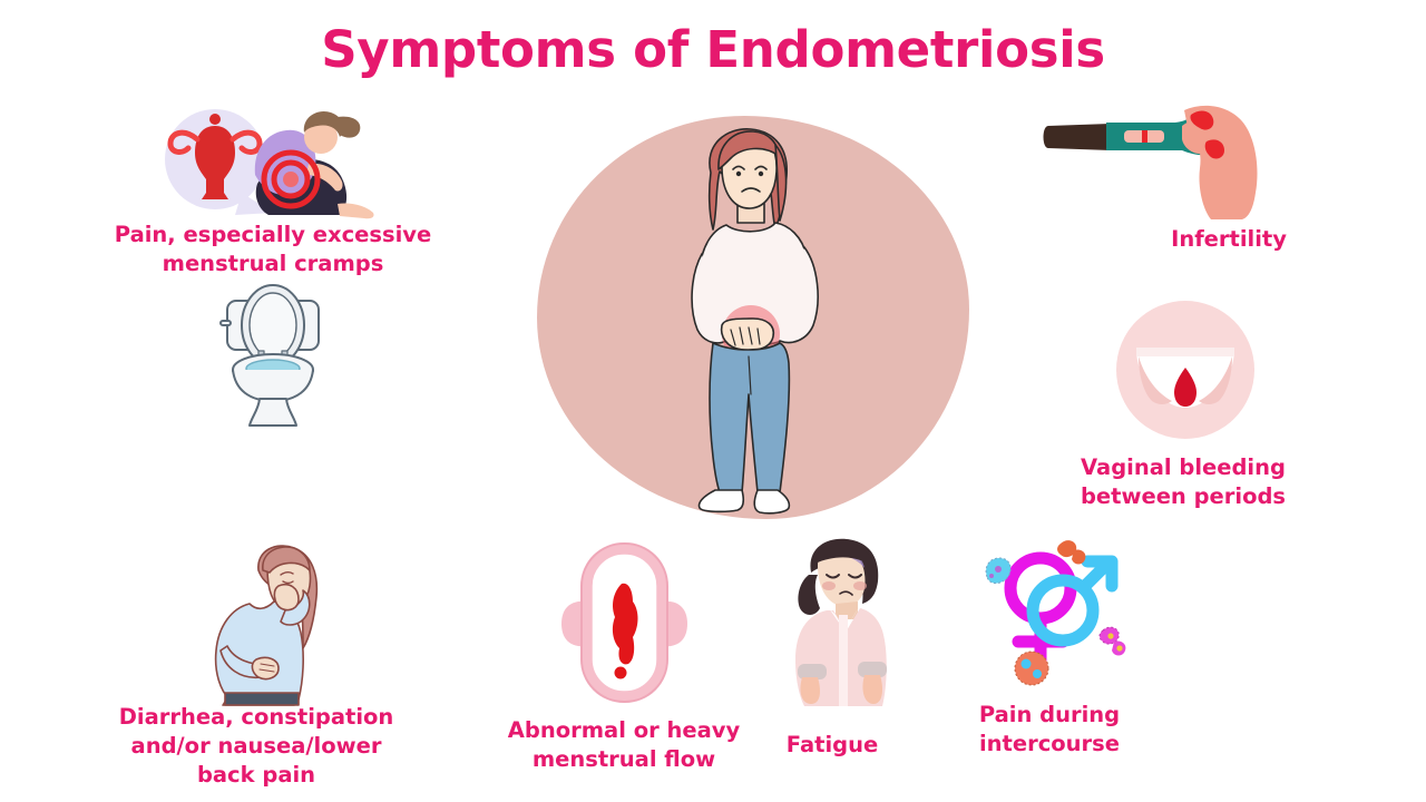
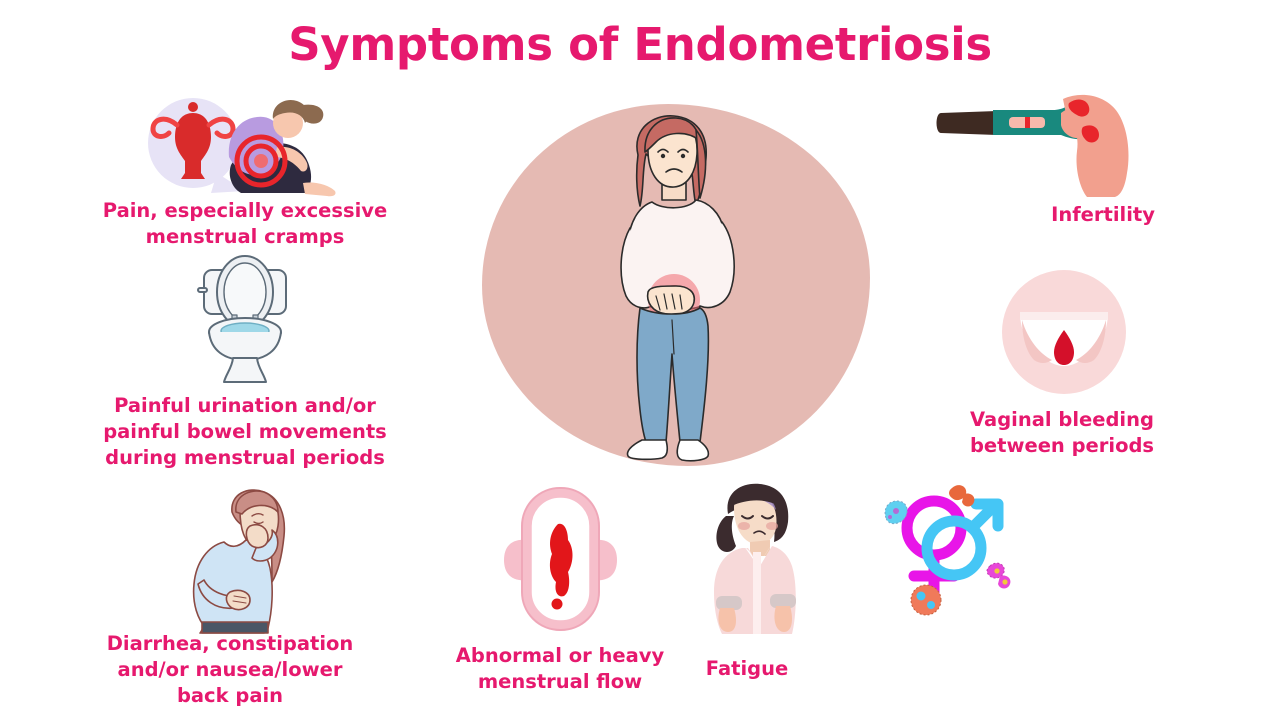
  Symptoms of Endometriosis
  Pain, especially excessive
  menstrual cramps
+ Painful urination and/or
+ painful bowel movements
+ during menstrual periods
  Diarrhea, constipation
  and/or nausea/lower
  back pain
  Abnormal or heavy
  menstrual flow
  Fatigue
- Pain during
- intercourse
  Infertility
  Vaginal bleeding
  between periods
